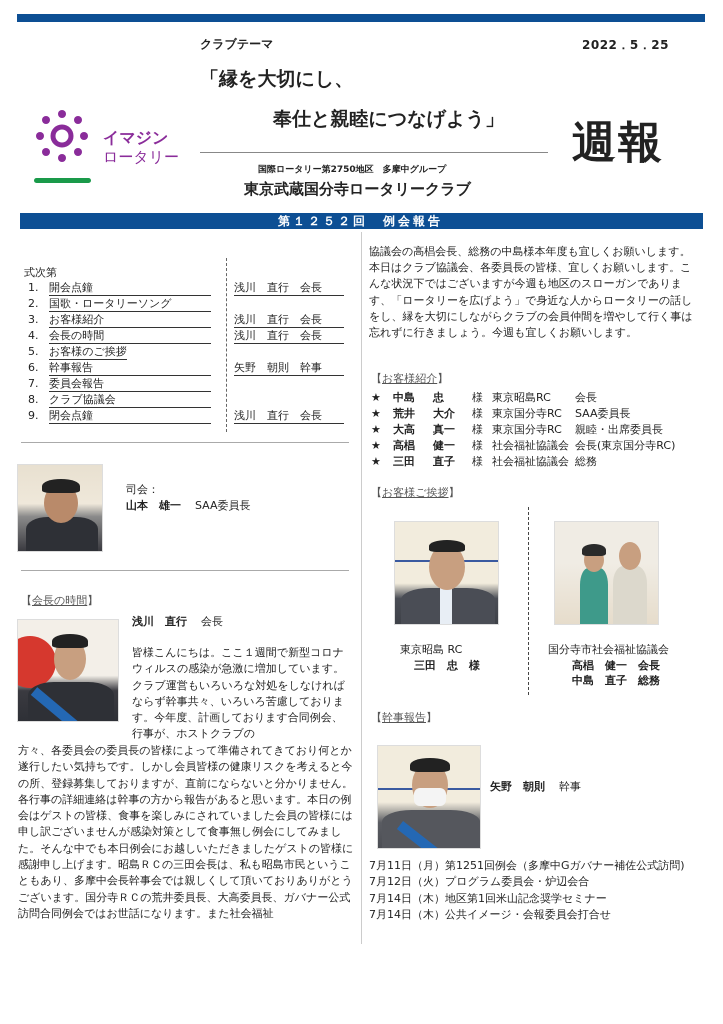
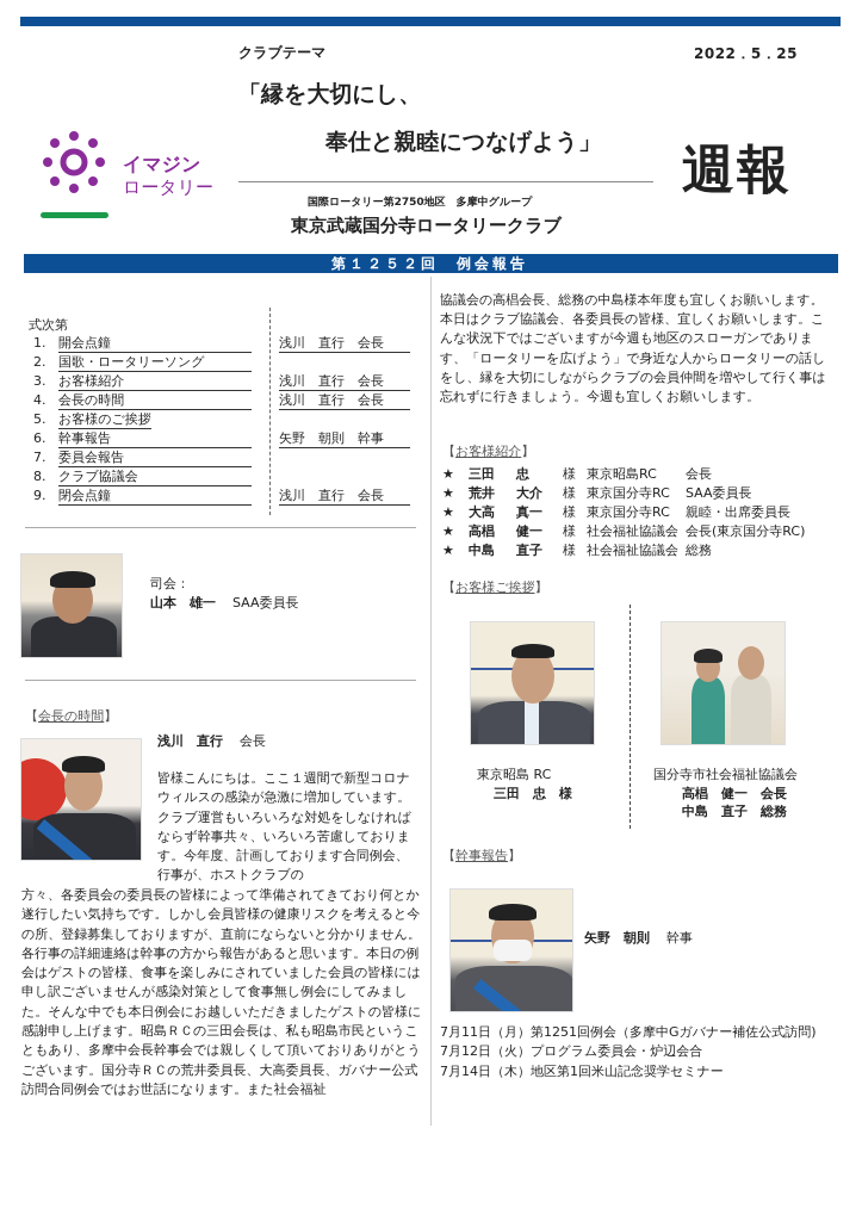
  クラブテーマ
  2022．5．25
  「縁を大切にし、
  奉仕と親睦につなげよう」
  週報
  国際ロータリー第2750地区 多摩中グループ
  東京武蔵国分寺ロータリークラブ
  イマジン
  ロータリー
  第１２５２回 例会報告
  式次第
  1.
  開会点鐘
  浅川 直行 会長
  2.
  国歌・ロータリーソング
  3.
  お客様紹介
  浅川 直行 会長
  4.
  会長の時間
  浅川 直行 会長
  5.
  お客様のご挨拶
  6.
  幹事報告
  矢野 朝則 幹事
  7.
  委員会報告
  8.
  クラブ協議会
  9.
  閉会点鐘
  浅川 直行 会長
  司会：
  山本 雄一 SAA委員長
  【会長の時間】
  浅川 直行 会長
  皆様こんにちは。ここ１週間で新型コロナウィルスの感染が急激に増加しています。クラブ運営もいろいろな対処をしなければならず幹事共々、いろいろ苦慮しております。今年度、計画しております合同例会、行事が、ホストクラブの
  方々、各委員会の委員長の皆様によって準備されてきており何とか遂行したい気持ちです。しかし会員皆様の健康リスクを考えると今の所、登録募集しておりますが、直前にならないと分かりません。各行事の詳細連絡は幹事の方から報告があると思います。本日の例会はゲストの皆様、食事を楽しみにされていました会員の皆様には申し訳ございませんが感染対策として食事無し例会にしてみました。そんな中でも本日例会にお越しいただきましたゲストの皆様に感謝申し上げます。昭島ＲＣの三田会長は、私も昭島市民ということもあり、多摩中会長幹事会では親しくして頂いておりありがとうございます。国分寺ＲＣの荒井委員長、大高委員長、ガバナー公式訪問合同例会ではお世話になります。また社会福祉
  協議会の高椙会長、総務の中島様本年度も宜しくお願いします。本日はクラブ協議会、各委員長の皆様、宜しくお願いします。こんな状況下ではございますが今週も地区のスローガンであります、「ロータリーを広げよう」で身近な人からロータリーの話しをし、縁を大切にしながらクラブの会員仲間を増やして行く事は忘れずに行きましょう。今週も宜しくお願いします。
  【お客様紹介】
  ★
- 中島
+ 三田
  忠
  様
  東京昭島RC
  会長
  ★
  荒井
  大介
  様
  東京国分寺RC
  SAA委員長
  ★
  大高
  真一
  様
  東京国分寺RC
  親睦・出席委員長
  ★
  高椙
  健一
  様
  社会福祉協議会
  会長(東京国分寺RC)
  ★
- 三田
+ 中島
  直子
  様
  社会福祉協議会
  総務
  【お客様ご挨拶】
  東京昭島 RC
  三田 忠 様
  国分寺市社会福祉協議会
  高椙 健一 会長
  中島 直子 総務
  【幹事報告】
  矢野 朝則 幹事
  7月11日（月）第1251回例会（多摩中Gガバナー補佐公式訪問)
  7月12日（火）プログラム委員会・炉辺会合
  7月14日（木）地区第1回米山記念奨学セミナー
- 7月14日（木）公共イメージ・会報委員会打合せ
